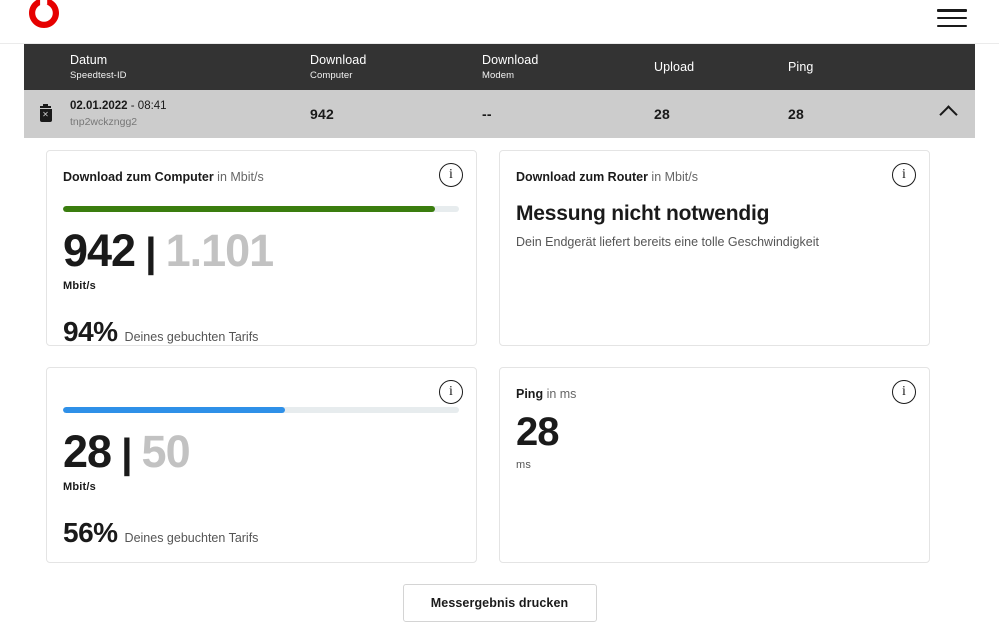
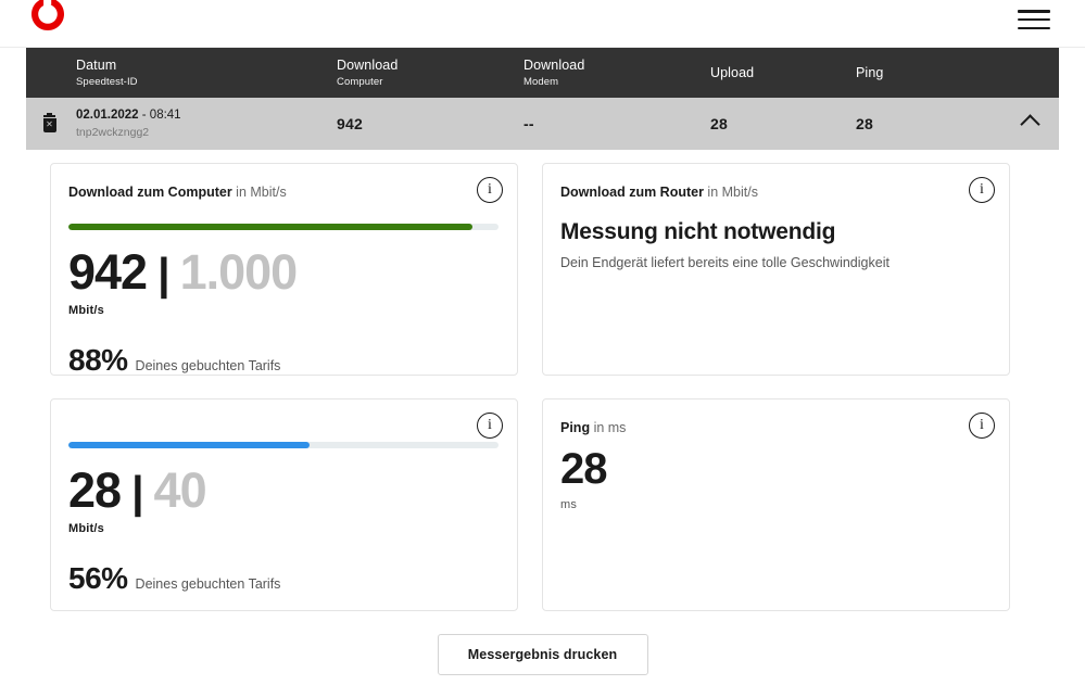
  Datum
  Speedtest-ID
  Download
  Computer
  Download
  Modem
  Upload
  Ping
  ✕
  02.01.2022 - 08:41
  tnp2wckzngg2
  942
  --
  28
  28
  Download zum Computer in Mbit/s
  i
  942
  |
- 1.101
+ 1.000
  Mbit/s
- 94%
+ 88%
  Deines gebuchten Tarifs
  Download zum Router in Mbit/s
  i
  Messung nicht notwendig
  Dein Endgerät liefert bereits eine tolle Geschwindigkeit
  i
  28
  |
- 50
+ 40
  Mbit/s
  56%
  Deines gebuchten Tarifs
  Ping in ms
  i
  28
  ms
  Messergebnis drucken
